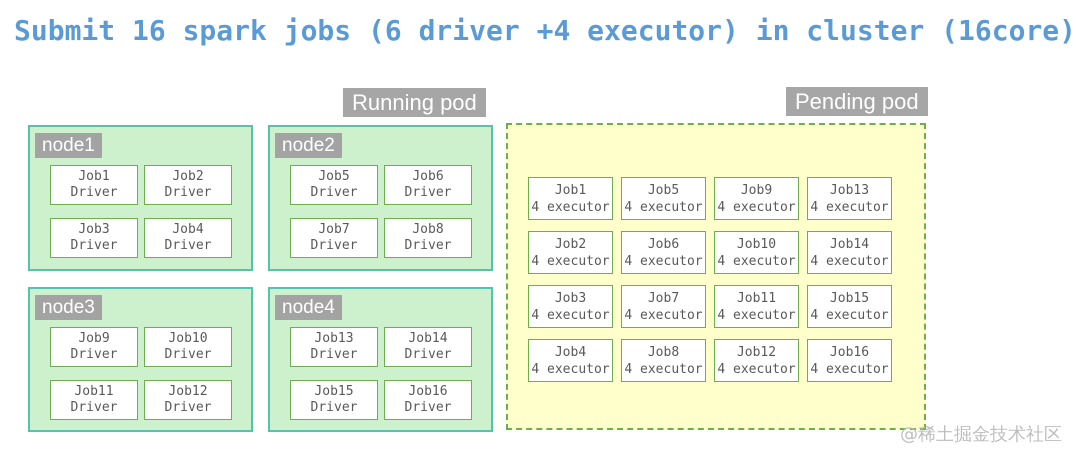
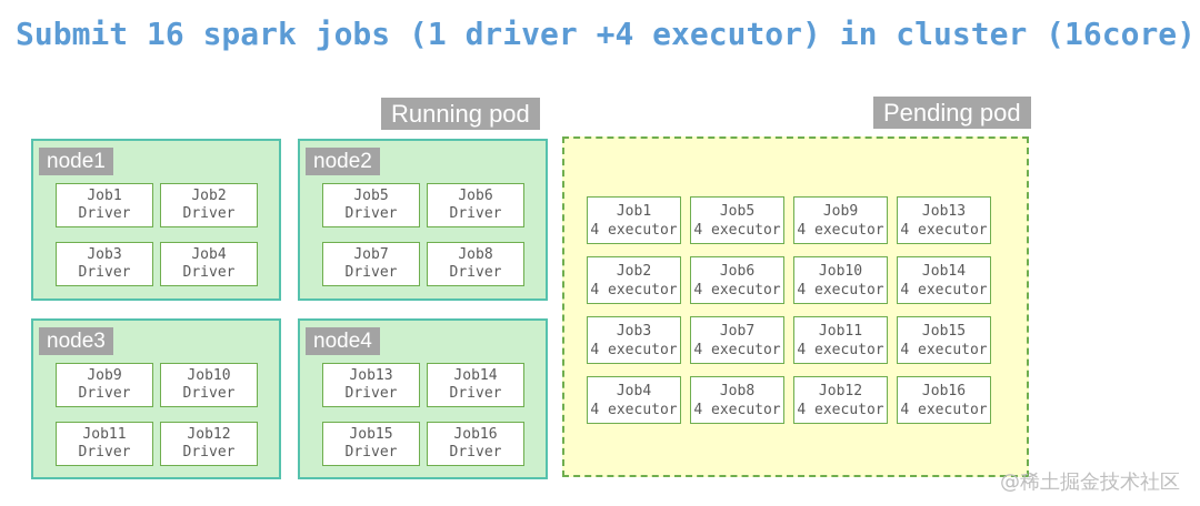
- Submit 16 spark jobs (6 driver +4 executor) in cluster (16core)
+ Submit 16 spark jobs (1 driver +4 executor) in cluster (16core)
  Running pod
  Pending pod
  node1
  Job1
  Driver
  Job2
  Driver
  Job3
  Driver
  Job4
  Driver
  node2
  Job5
  Driver
  Job6
  Driver
  Job7
  Driver
  Job8
  Driver
  node3
  Job9
  Driver
  Job10
  Driver
  Job11
  Driver
  Job12
  Driver
  node4
  Job13
  Driver
  Job14
  Driver
  Job15
  Driver
  Job16
  Driver
  Job1
  4 executor
  Job5
  4 executor
  Job9
  4 executor
  Job13
  4 executor
  Job2
  4 executor
  Job6
  4 executor
  Job10
  4 executor
  Job14
  4 executor
  Job3
  4 executor
  Job7
  4 executor
  Job11
  4 executor
  Job15
  4 executor
  Job4
  4 executor
  Job8
  4 executor
  Job12
  4 executor
  Job16
  4 executor
  @稀土掘金技术社区
